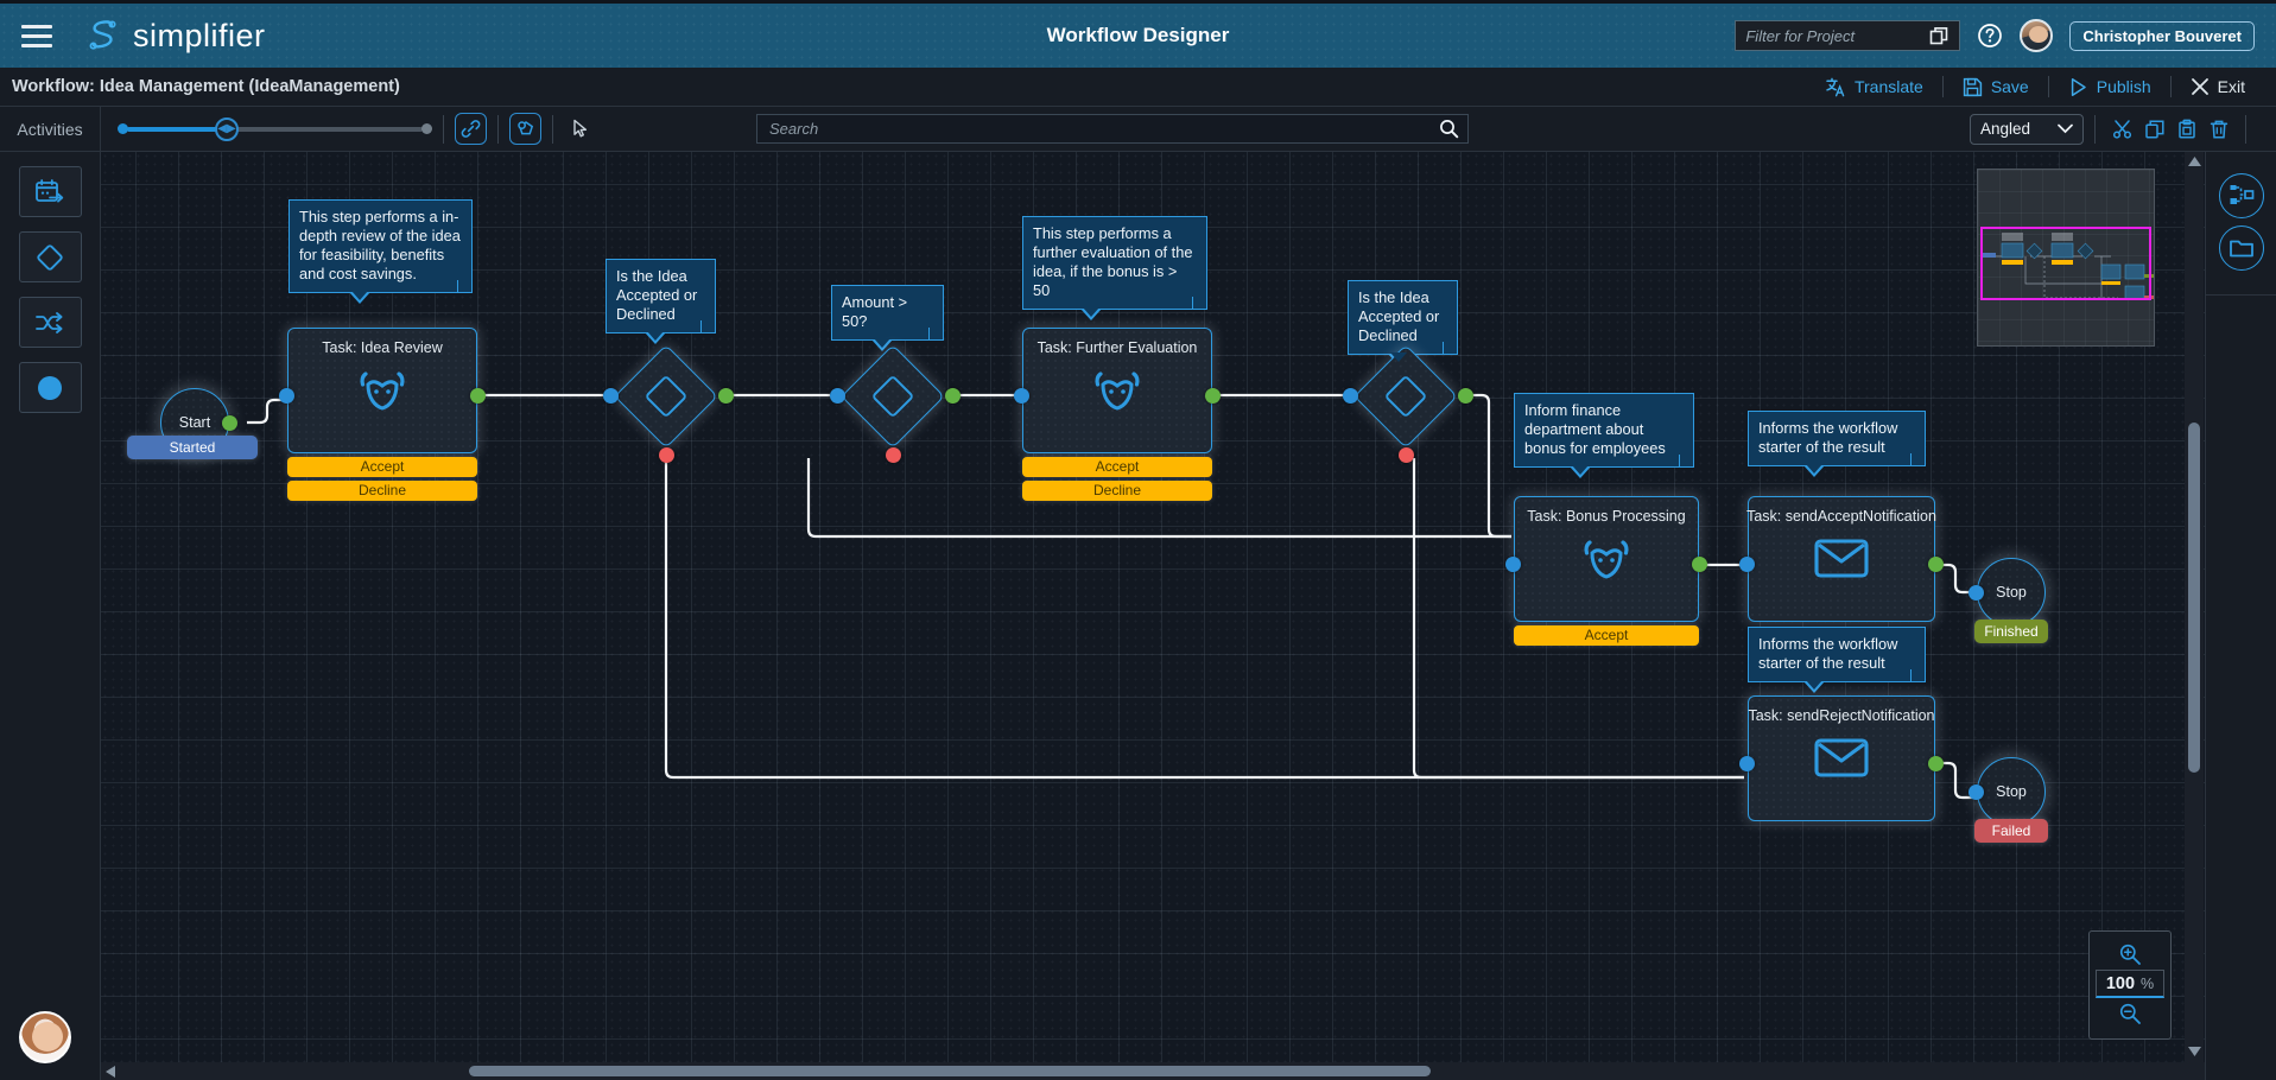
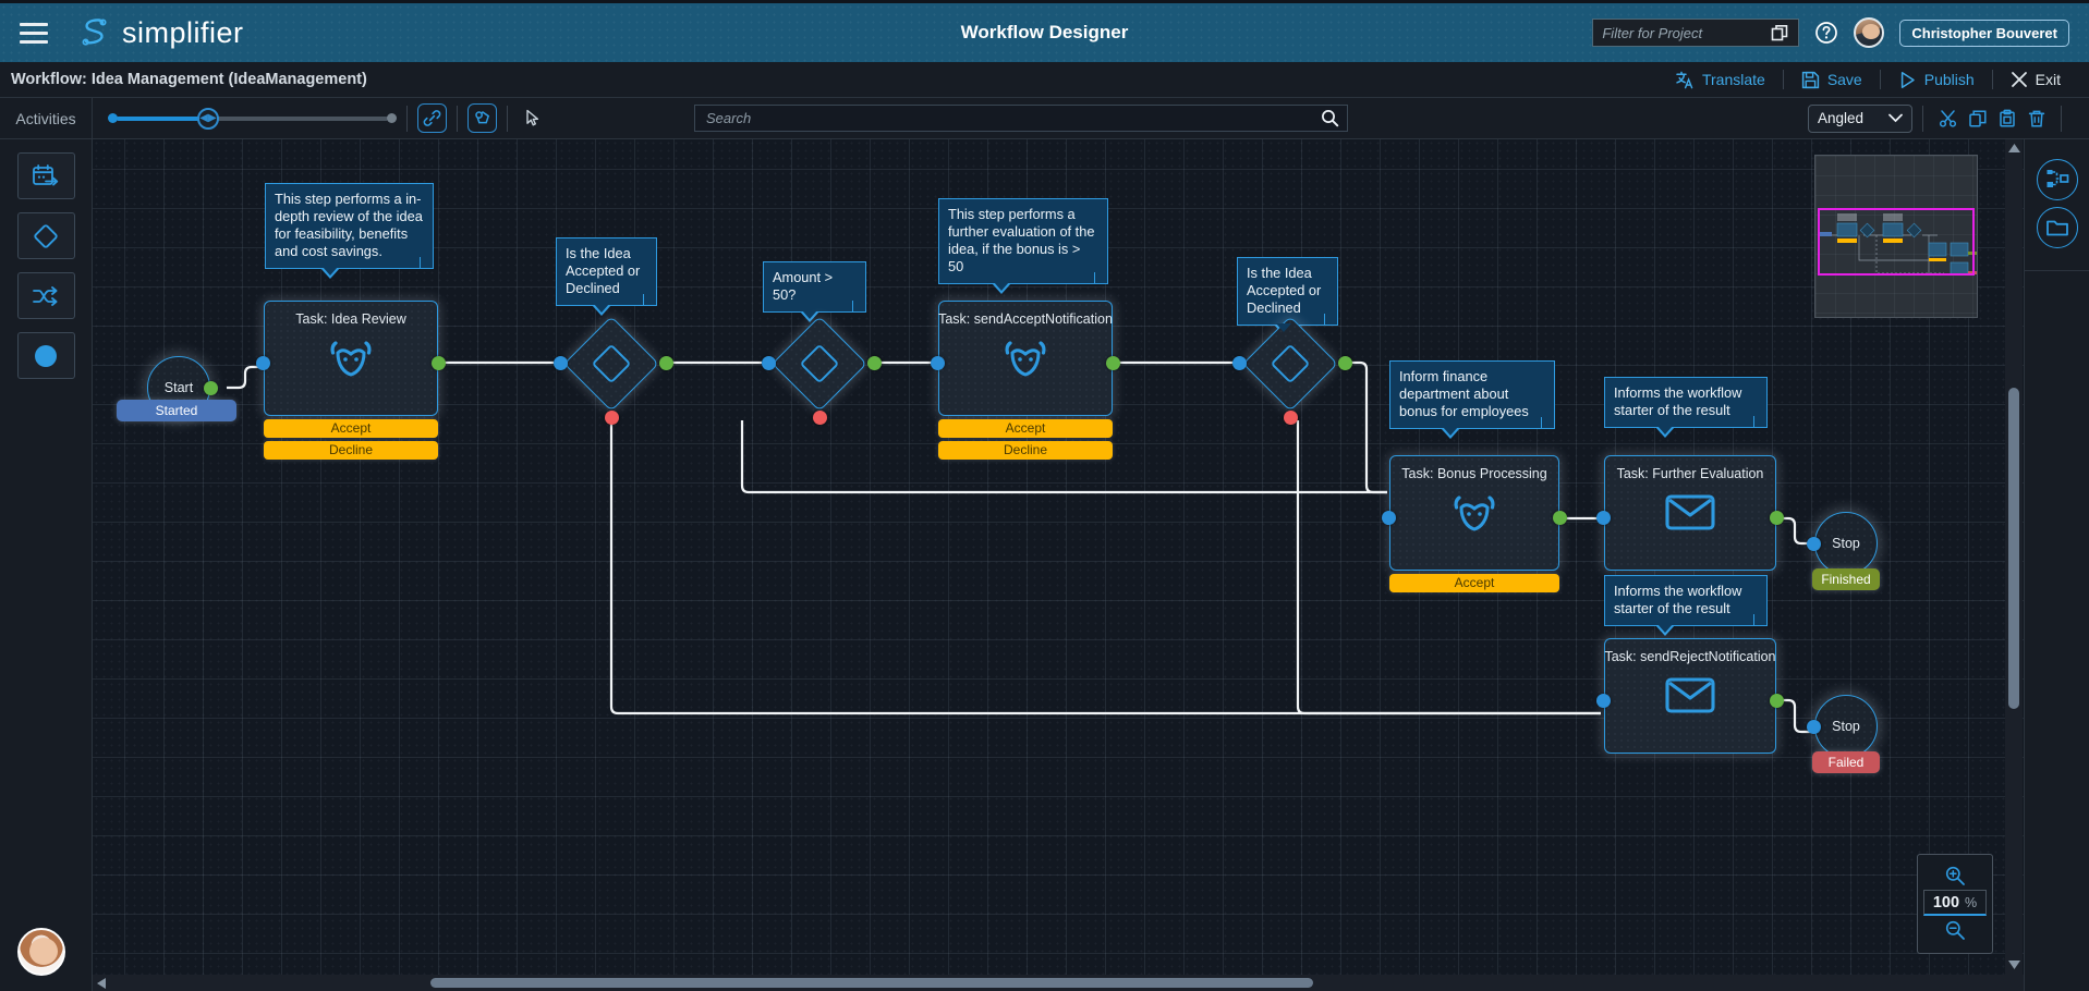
  simplifier
  Workflow Designer
  Filter for Project
  Christopher Bouveret
  Workflow: Idea Management (IdeaManagement)
  Translate
  Save
  Publish
  Exit
  Activities
  ◀▶
  Search
  Angled
  Start
  Started
  This step performs a in-depth review of the idea for feasibility, benefits and cost savings.
  Task: Idea Review
  Accept
  Decline
  Is the Idea Accepted or Declined
  Amount > 50?
  This step performs a further evaluation of the idea, if the bonus is > 50
- Task: Further Evaluation
+ Task: sendAcceptNotification
  Accept
  Decline
  Is the Idea Accepted or Declined
  Inform finance department about bonus for employees
  Task: Bonus Processing
  Accept
  Informs the workflow starter of the result
- Task: sendAcceptNotification
+ Task: Further Evaluation
  Informs the workflow starter of the result
  Task: sendRejectNotification
  Stop
  Finished
  Stop
  Failed
  100
  %
